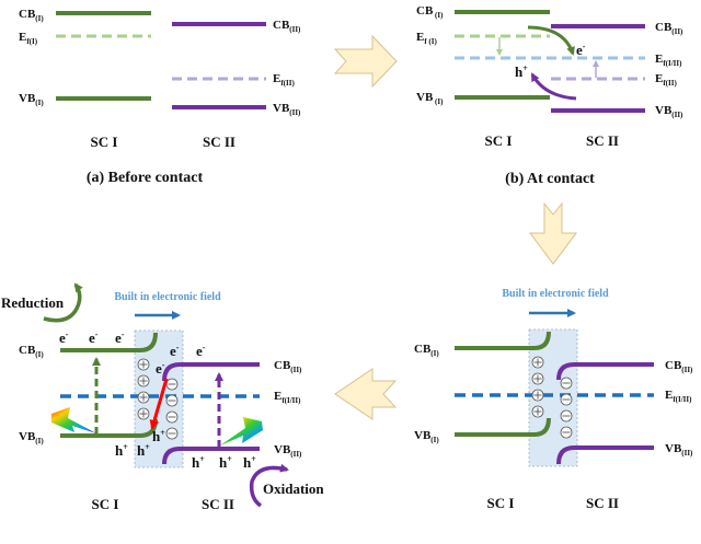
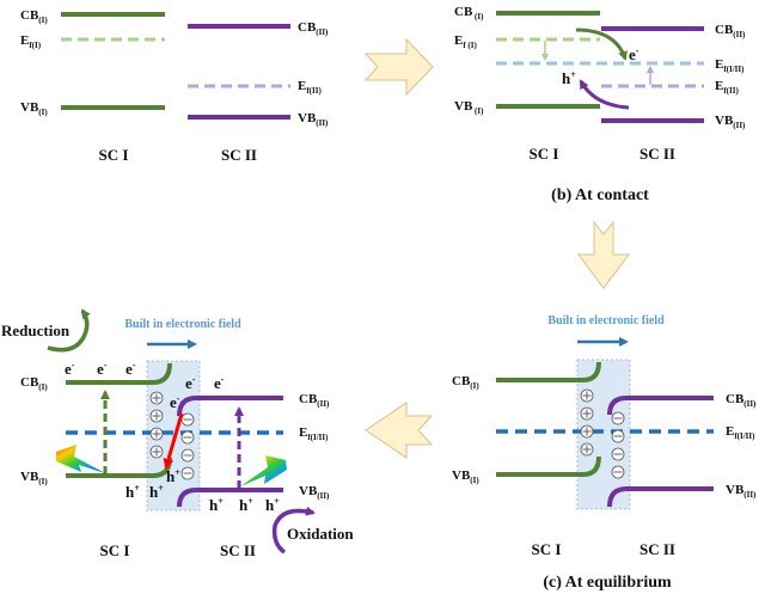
  CB(I)
  Ef(I)
  VB(I)
  CB(II)
  Ef(II)
  VB(II)
  SC I
  SC II
- (a) Before contact
  e-
  h+
  CB (I)
  Ef (I)
  VB (I)
  CB(II)
  Ef(I/II)
  Ef(II)
  VB(II)
  SC I
  SC II
  (b) At contact
  Built in electronic field
  CB(I)
  VB(I)
  CB(II)
  Ef(I/II)
  VB(II)
  SC I
  SC II
+ (c) At equilibrium
  Built in electronic field
  Reduction
  Oxidation
  e-
  e-
  e-
  e-
  e-
  e-
  h+
  h+
  h+
  h+
  h+
  h+
  CB(I)
  VB(I)
  CB(II)
  Ef(I/II)
  VB(II)
  SC I
  SC II
